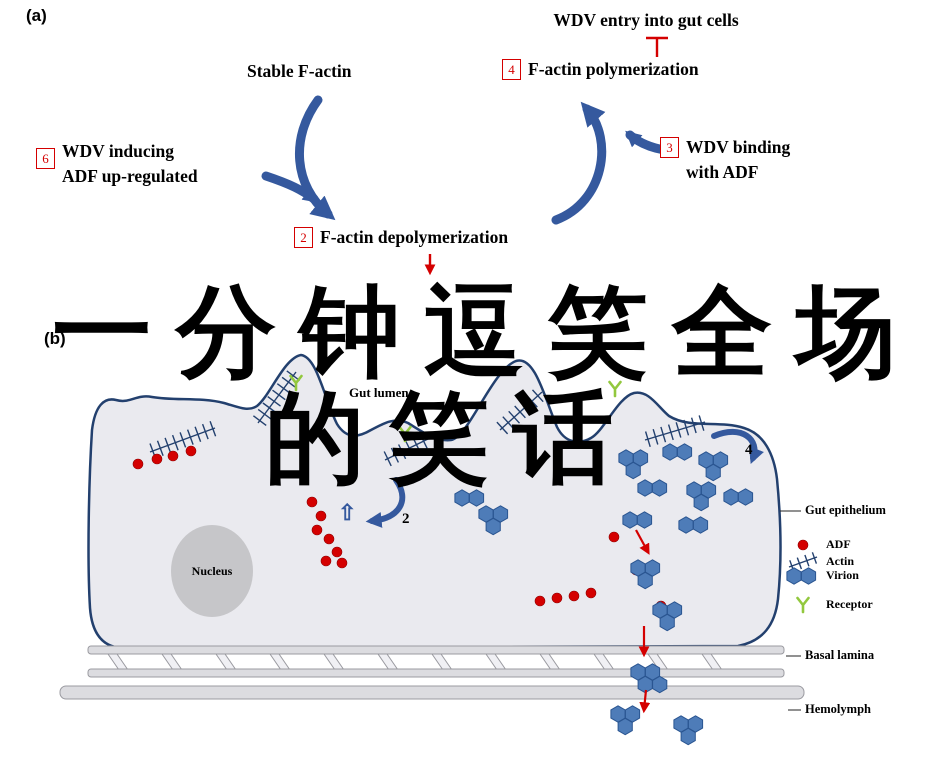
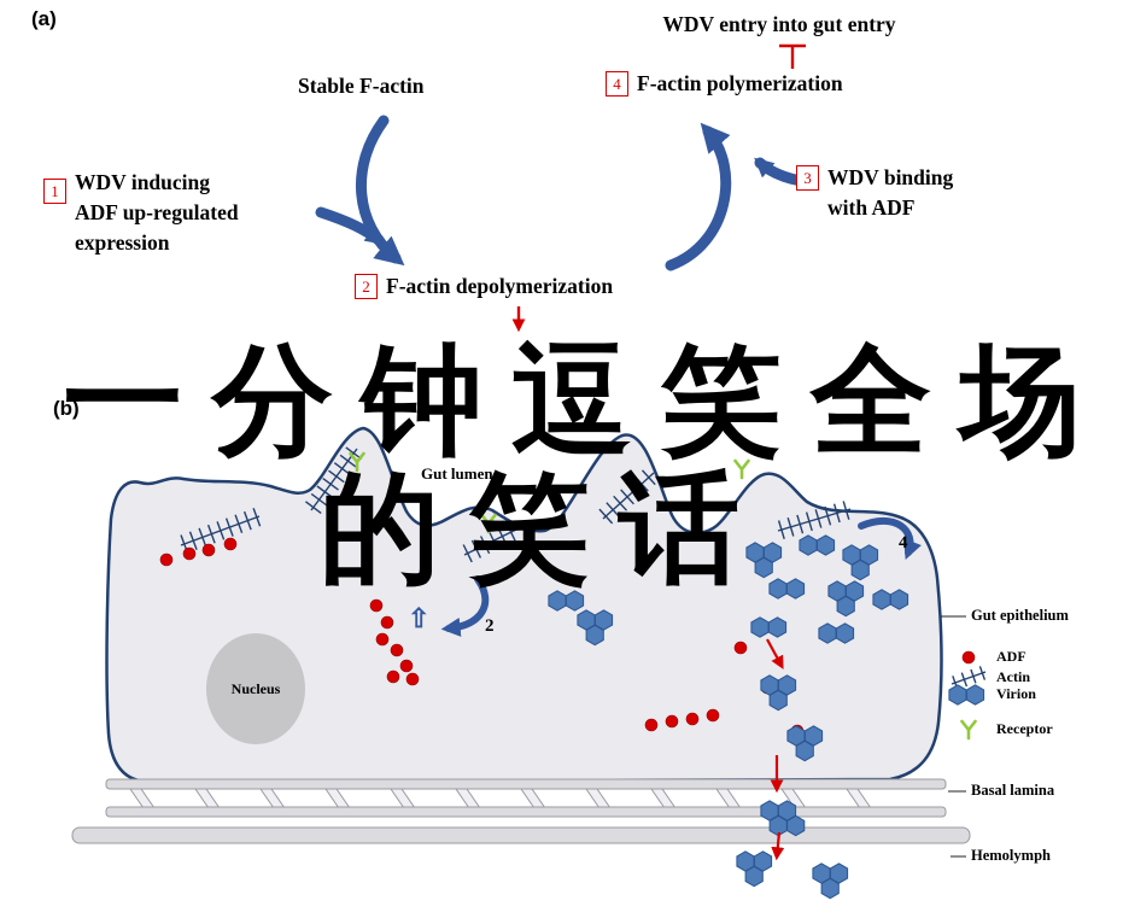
  (a)
- WDV entry into gut cells
+ WDV entry into gut entry
  Stable F-actin
  4
  F-actin polymerization
- 6
+ 1
  WDV inducing
  ADF up-regulated
+ expression
  2
  F-actin depolymerization
  3
  WDV binding
  with ADF
  一分钟逗笑全场
  的笑话
  (b)
  Gut lumen
  Nucleus
  ⇧
  2
  4
  Gut epithelium
  ADF
  Actin
  Virion
  Receptor
  Basal lamina
  Hemolymph
